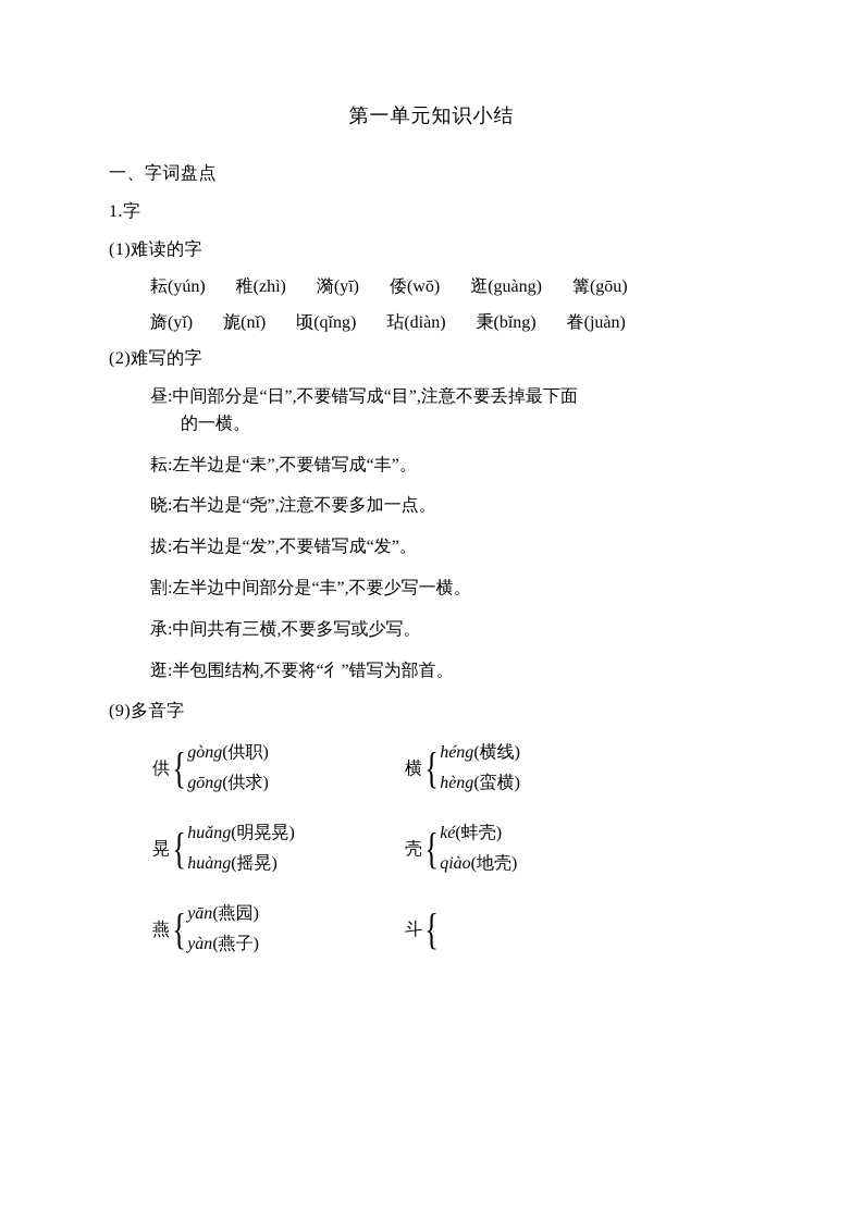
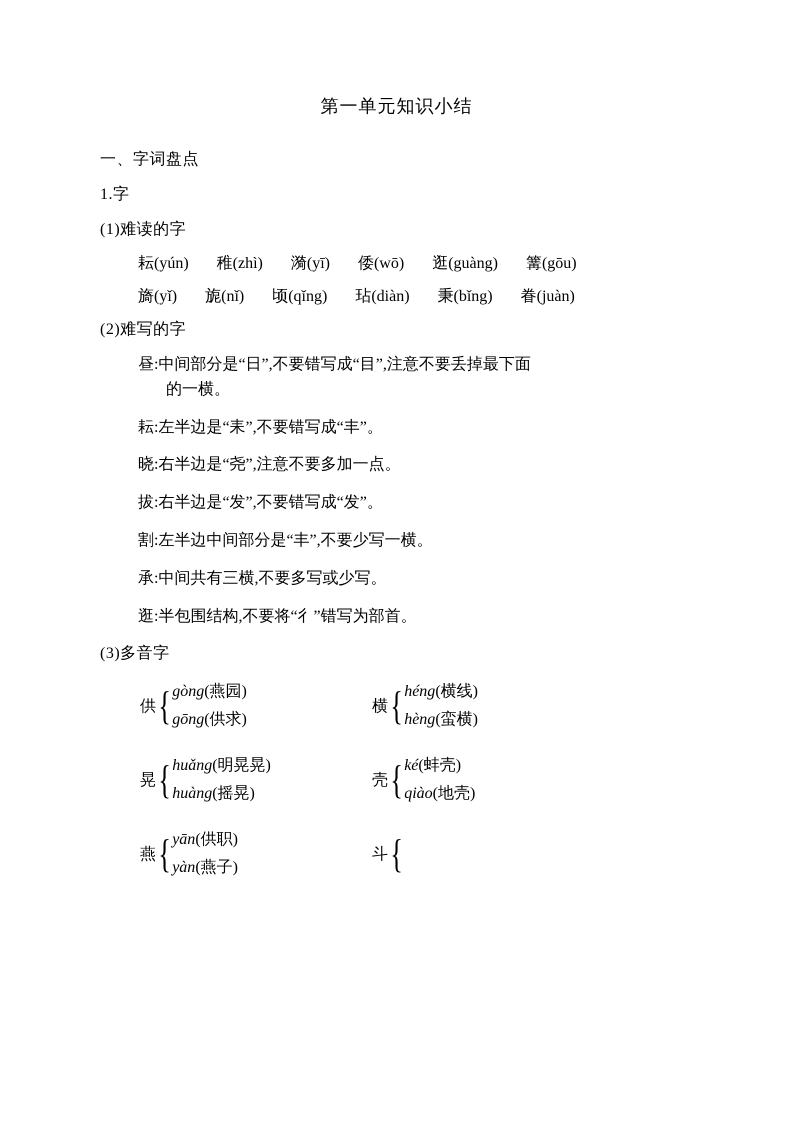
  第一单元知识小结
  一、字词盘点
  1.字
  (1)难读的字
  耘(yún) 稚(zhì) 漪(yī) 倭(wō) 逛(guàng) 篝(gōu)
  旖(yǐ) 旎(nǐ) 顷(qǐng) 玷(diàn) 秉(bǐng) 眷(juàn)
  (2)难写的字
  昼:中间部分是“日”,不要错写成“目”,注意不要丢掉最下面
  的一横。
  耘:左半边是“耒”,不要错写成“丰”。
  晓:右半边是“尧”,注意不要多加一点。
  拔:右半边是“发”,不要错写成“发”。
  割:左半边中间部分是“丰”,不要少写一横。
  承:中间共有三横,不要多写或少写。
  逛:半包围结构,不要将“彳”错写为部首。
- (9)多音字
+ (3)多音字
  供
  {
- gòng(供职)
+ gòng(燕园)
  gōng(供求)
  横
  {
  héng(横线)
  hèng(蛮横)
  晃
  {
  huǎng(明晃晃)
  huàng(摇晃)
  壳
  {
  ké(蚌壳)
  qiào(地壳)
  燕
  {
- yān(燕园)
+ yān(供职)
  yàn(燕子)
  斗
  {
